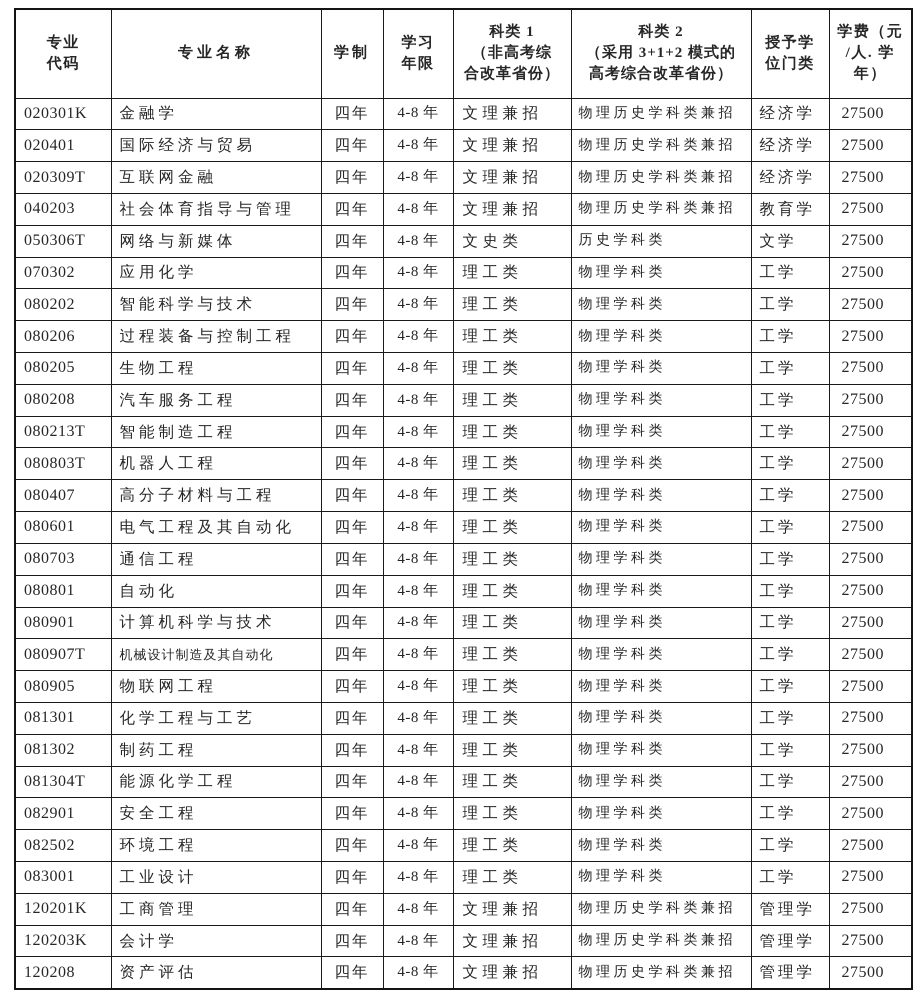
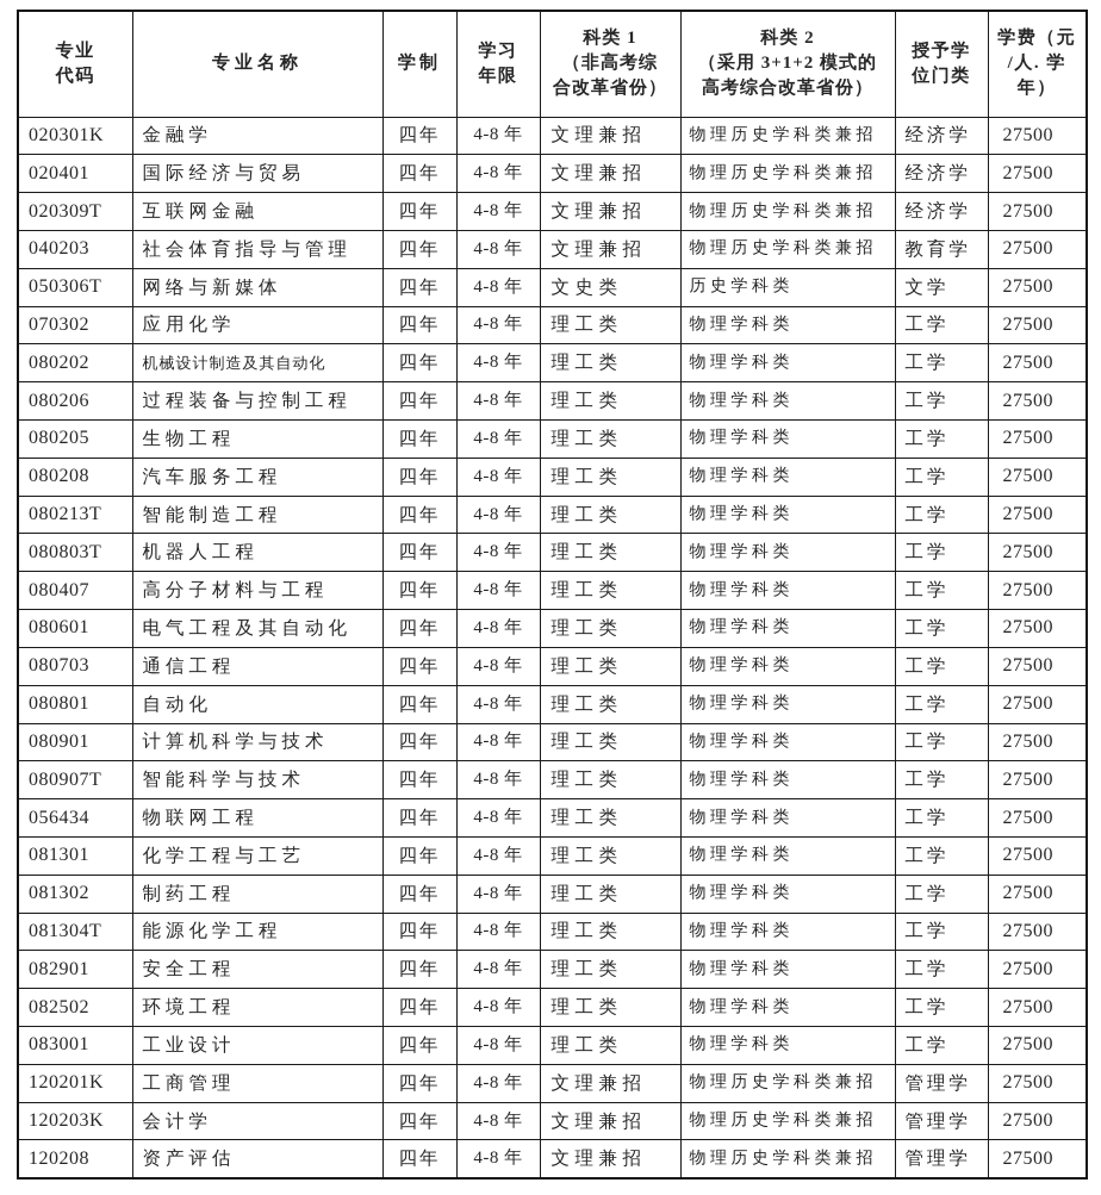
  专业 代码	专业名称	学制	学习 年限	科类 1 （非高考综 合改革省份）	科类 2 （采用 3+1+2 模式的 高考综合改革省份）	授予学 位门类	学费（元 /人. 学 年）
  020301K	金融学	四年	4-8 年	文理兼招	物理历史学科类兼招	经济学	27500
  020401	国际经济与贸易	四年	4-8 年	文理兼招	物理历史学科类兼招	经济学	27500
  020309T	互联网金融	四年	4-8 年	文理兼招	物理历史学科类兼招	经济学	27500
  040203	社会体育指导与管理	四年	4-8 年	文理兼招	物理历史学科类兼招	教育学	27500
  050306T	网络与新媒体	四年	4-8 年	文史类	历史学科类	文学	27500
  070302	应用化学	四年	4-8 年	理工类	物理学科类	工学	27500
- 080202	智能科学与技术	四年	4-8 年	理工类	物理学科类	工学	27500
+ 080202	机械设计制造及其自动化	四年	4-8 年	理工类	物理学科类	工学	27500
  080206	过程装备与控制工程	四年	4-8 年	理工类	物理学科类	工学	27500
  080205	生物工程	四年	4-8 年	理工类	物理学科类	工学	27500
  080208	汽车服务工程	四年	4-8 年	理工类	物理学科类	工学	27500
  080213T	智能制造工程	四年	4-8 年	理工类	物理学科类	工学	27500
  080803T	机器人工程	四年	4-8 年	理工类	物理学科类	工学	27500
  080407	高分子材料与工程	四年	4-8 年	理工类	物理学科类	工学	27500
  080601	电气工程及其自动化	四年	4-8 年	理工类	物理学科类	工学	27500
  080703	通信工程	四年	4-8 年	理工类	物理学科类	工学	27500
  080801	自动化	四年	4-8 年	理工类	物理学科类	工学	27500
  080901	计算机科学与技术	四年	4-8 年	理工类	物理学科类	工学	27500
- 080907T	机械设计制造及其自动化	四年	4-8 年	理工类	物理学科类	工学	27500
+ 080907T	智能科学与技术	四年	4-8 年	理工类	物理学科类	工学	27500
- 080905	物联网工程	四年	4-8 年	理工类	物理学科类	工学	27500
+ 056434	物联网工程	四年	4-8 年	理工类	物理学科类	工学	27500
  081301	化学工程与工艺	四年	4-8 年	理工类	物理学科类	工学	27500
  081302	制药工程	四年	4-8 年	理工类	物理学科类	工学	27500
  081304T	能源化学工程	四年	4-8 年	理工类	物理学科类	工学	27500
  082901	安全工程	四年	4-8 年	理工类	物理学科类	工学	27500
  082502	环境工程	四年	4-8 年	理工类	物理学科类	工学	27500
  083001	工业设计	四年	4-8 年	理工类	物理学科类	工学	27500
  120201K	工商管理	四年	4-8 年	文理兼招	物理历史学科类兼招	管理学	27500
  120203K	会计学	四年	4-8 年	文理兼招	物理历史学科类兼招	管理学	27500
  120208	资产评估	四年	4-8 年	文理兼招	物理历史学科类兼招	管理学	27500
